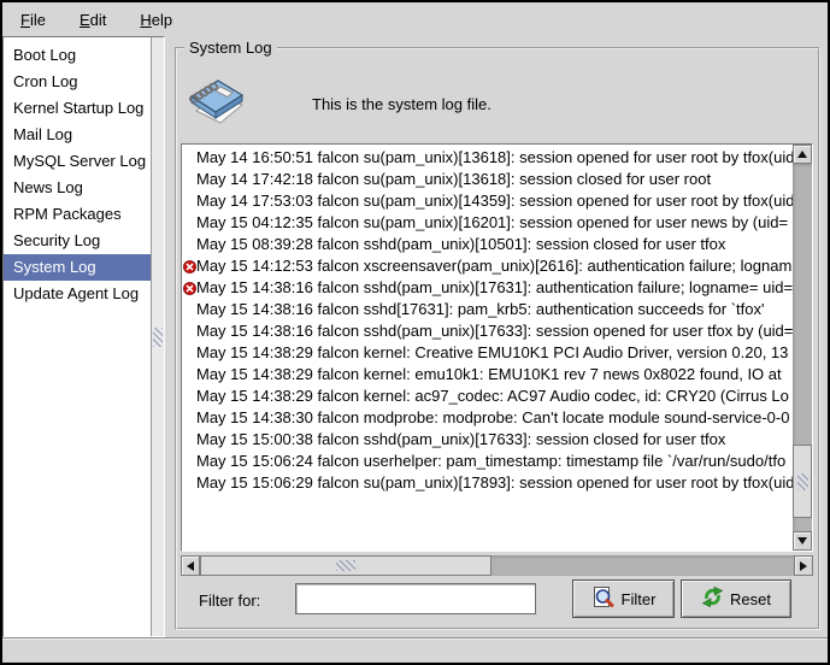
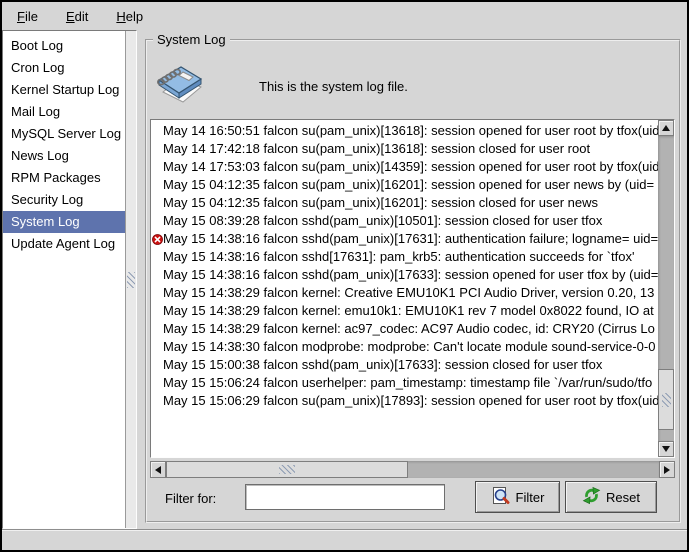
  File
  Edit
  Help
  Boot Log
  Cron Log
  Kernel Startup Log
  Mail Log
  MySQL Server Log
  News Log
  RPM Packages
  Security Log
  System Log
  Update Agent Log
  System Log
  This is the system log file.
  May 14 16:50:51 falcon su(pam_unix)[13618]: session opened for user root by tfox(uid
  May 14 17:42:18 falcon su(pam_unix)[13618]: session closed for user root
  May 14 17:53:03 falcon su(pam_unix)[14359]: session opened for user root by tfox(uid
  May 15 04:12:35 falcon su(pam_unix)[16201]: session opened for user news by (uid=
+ May 15 04:12:35 falcon su(pam_unix)[16201]: session closed for user news
  May 15 08:39:28 falcon sshd(pam_unix)[10501]: session closed for user tfox
- May 15 14:12:53 falcon xscreensaver(pam_unix)[2616]: authentication failure; lognam
  May 15 14:38:16 falcon sshd(pam_unix)[17631]: authentication failure; logname= uid=
  May 15 14:38:16 falcon sshd[17631]: pam_krb5: authentication succeeds for `tfox'
  May 15 14:38:16 falcon sshd(pam_unix)[17633]: session opened for user tfox by (uid=
  May 15 14:38:29 falcon kernel: Creative EMU10K1 PCI Audio Driver, version 0.20, 13
- May 15 14:38:29 falcon kernel: emu10k1: EMU10K1 rev 7 news 0x8022 found, IO at
+ May 15 14:38:29 falcon kernel: emu10k1: EMU10K1 rev 7 model 0x8022 found, IO at
  May 15 14:38:29 falcon kernel: ac97_codec: AC97 Audio codec, id: CRY20 (Cirrus Lo
  May 15 14:38:30 falcon modprobe: modprobe: Can't locate module sound-service-0-0
  May 15 15:00:38 falcon sshd(pam_unix)[17633]: session closed for user tfox
  May 15 15:06:24 falcon userhelper: pam_timestamp: timestamp file `/var/run/sudo/tfo
  May 15 15:06:29 falcon su(pam_unix)[17893]: session opened for user root by tfox(uid
  Filter for:
  Filter
  Reset
